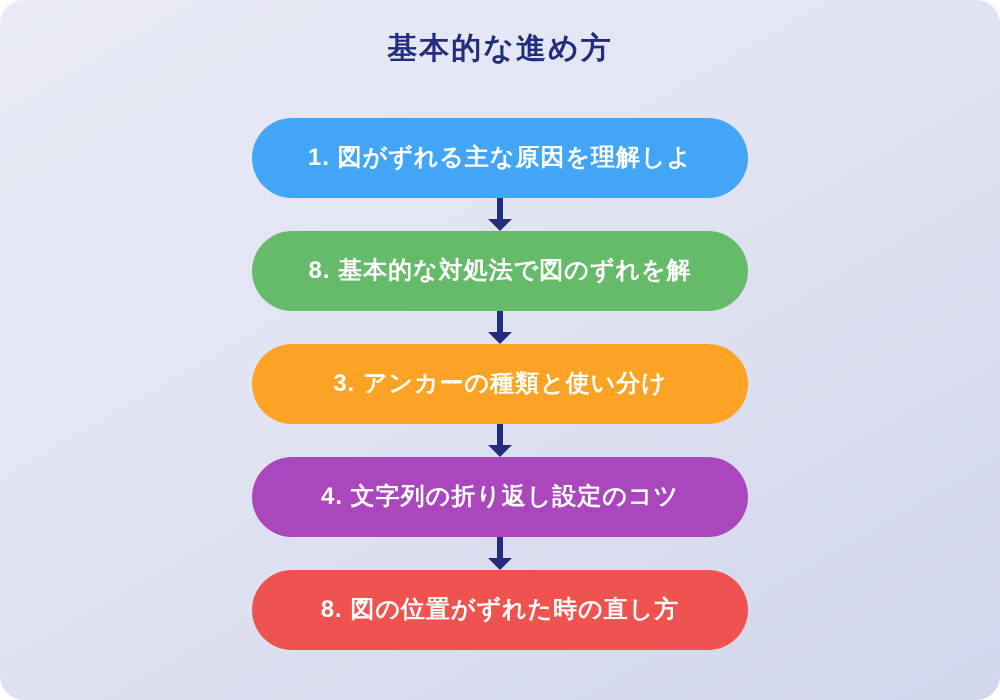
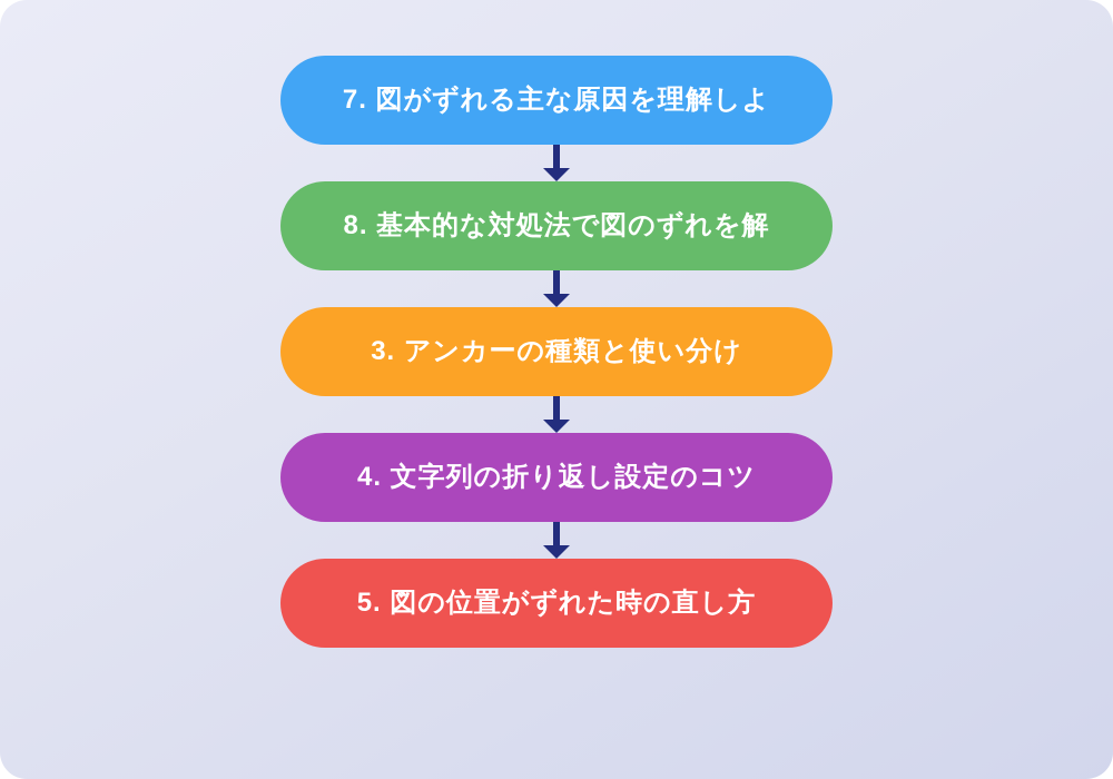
- 基本的な進め方
- 1. 図がずれる主な原因を理解しよ
+ 7. 図がずれる主な原因を理解しよ
  8. 基本的な対処法で図のずれを解
  3. アンカーの種類と使い分け
  4. 文字列の折り返し設定のコツ
- 8. 図の位置がずれた時の直し方
+ 5. 図の位置がずれた時の直し方
